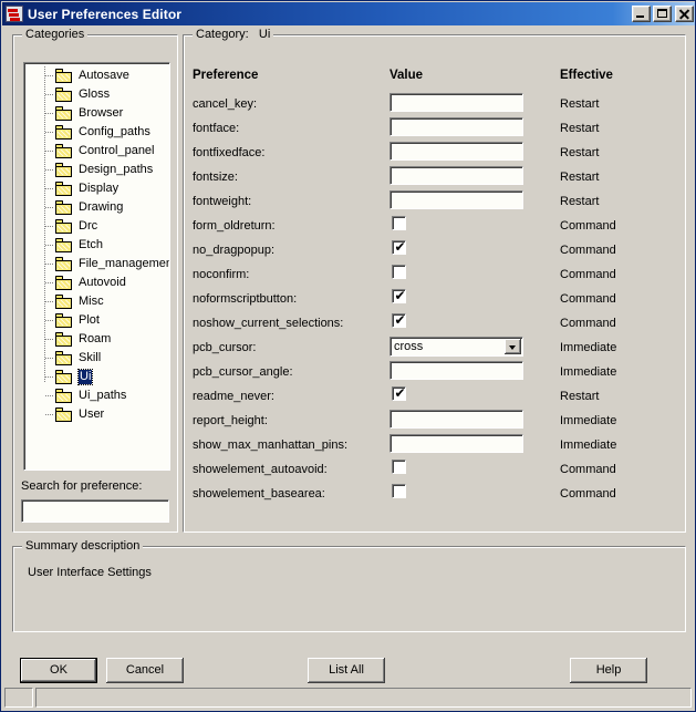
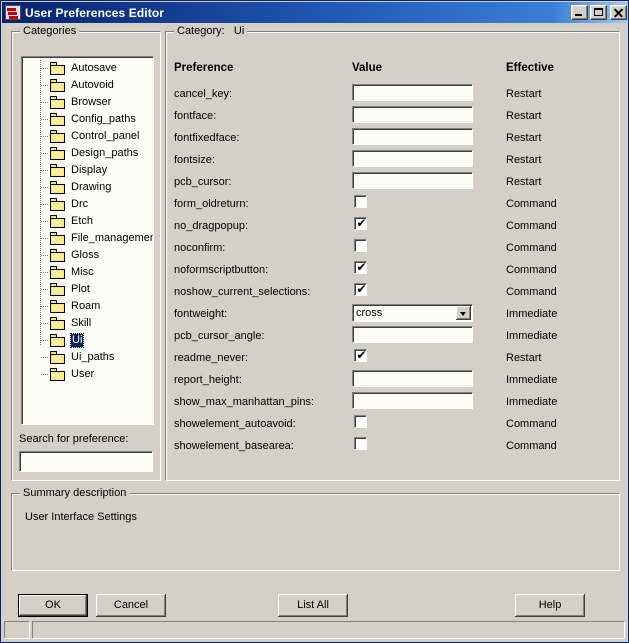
  User Preferences Editor
  Categories
  Autosave
- Gloss
+ Autovoid
  Browser
  Config_paths
  Control_panel
  Design_paths
  Display
  Drawing
  Drc
  Etch
  File_managemen
- Autovoid
+ Gloss
  Misc
  Plot
  Roam
  Skill
  Ui
  Ui_paths
  User
  Search for preference:
  Category: Ui
  Preference
  Value
  Effective
  cancel_key:
  Restart
  fontface:
  Restart
  fontfixedface:
  Restart
  fontsize:
  Restart
- fontweight:
+ pcb_cursor:
  Restart
  form_oldreturn:
  Command
  no_dragpopup:
  ✔
  Command
  noconfirm:
  Command
  noformscriptbutton:
  ✔
  Command
  noshow_current_selections:
  ✔
  Command
- pcb_cursor:
+ fontweight:
  cross
  Immediate
  pcb_cursor_angle:
  Immediate
  readme_never:
  ✔
  Restart
  report_height:
  Immediate
  show_max_manhattan_pins:
  Immediate
  showelement_autoavoid:
  Command
  showelement_basearea:
  Command
  Summary description
  User Interface Settings
  OK
  Cancel
  List All
  Help
